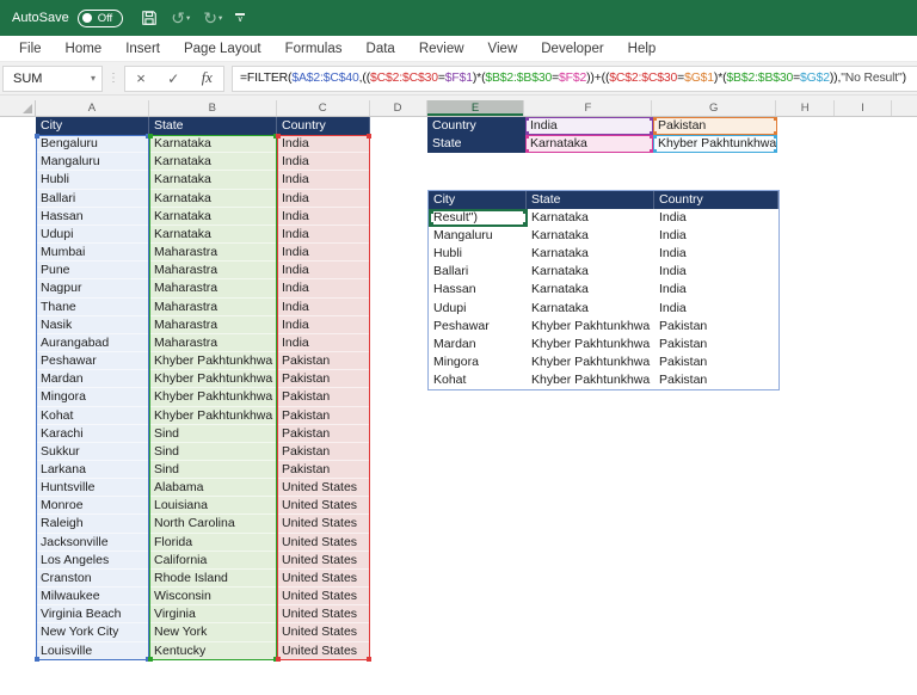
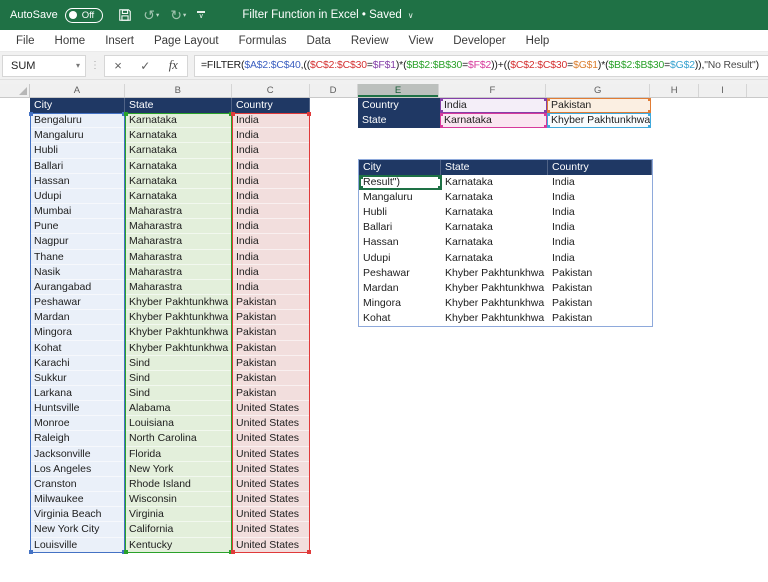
  AutoSave
  Off
  ↺
  ↻
+ Filter Function in Excel • Saved
+ ∨
  File
  Home
  Insert
  Page Layout
  Formulas
  Data
  Review
  View
  Developer
  Help
  SUM
  ▾
  ⋮
  ×
  ✓
  fx
  =FILTER(
  $A$2:$C$40
  ,((
  $C$2:$C$30
  =
  $F$1
  )*(
  $B$2:$B$30
  =
  $F$2
  ))+((
  $C$2:$C$30
  =
  $G$1
  )*(
  $B$2:$B$30
  =
  $G$2
  )),
  "No Result"
  )
  A
  B
  C
  D
  E
  F
  G
  H
  I
  City
  State
  Country
  Bengaluru
  Karnataka
  India
  Mangaluru
  Karnataka
  India
  Hubli
  Karnataka
  India
  Ballari
  Karnataka
  India
  Hassan
  Karnataka
  India
  Udupi
  Karnataka
  India
  Mumbai
  Maharastra
  India
  Pune
  Maharastra
  India
  Nagpur
  Maharastra
  India
  Thane
  Maharastra
  India
  Nasik
  Maharastra
  India
  Aurangabad
  Maharastra
  India
  Peshawar
  Khyber Pakhtunkhwa
  Pakistan
  Mardan
  Khyber Pakhtunkhwa
  Pakistan
  Mingora
  Khyber Pakhtunkhwa
  Pakistan
  Kohat
  Khyber Pakhtunkhwa
  Pakistan
  Karachi
  Sind
  Pakistan
  Sukkur
  Sind
  Pakistan
  Larkana
  Sind
  Pakistan
  Huntsville
  Alabama
  United States
  Monroe
  Louisiana
  United States
  Raleigh
  North Carolina
  United States
  Jacksonville
  Florida
  United States
  Los Angeles
- California
+ New York
  United States
  Cranston
  Rhode Island
  United States
  Milwaukee
  Wisconsin
  United States
  Virginia Beach
  Virginia
  United States
  New York City
- New York
+ California
  United States
  Louisville
  Kentucky
  United States
  Country
  State
  India
  Pakistan
  Karnataka
  Khyber Pakhtunkhwa
  City
  State
  Country
  Result")
  Karnataka
  India
  Mangaluru
  Karnataka
  India
  Hubli
  Karnataka
  India
  Ballari
  Karnataka
  India
  Hassan
  Karnataka
  India
  Udupi
  Karnataka
  India
  Peshawar
  Khyber Pakhtunkhwa
  Pakistan
  Mardan
  Khyber Pakhtunkhwa
  Pakistan
  Mingora
  Khyber Pakhtunkhwa
  Pakistan
  Kohat
  Khyber Pakhtunkhwa
  Pakistan
